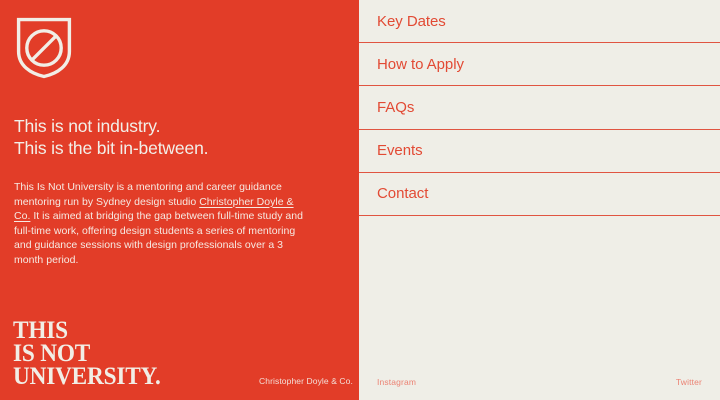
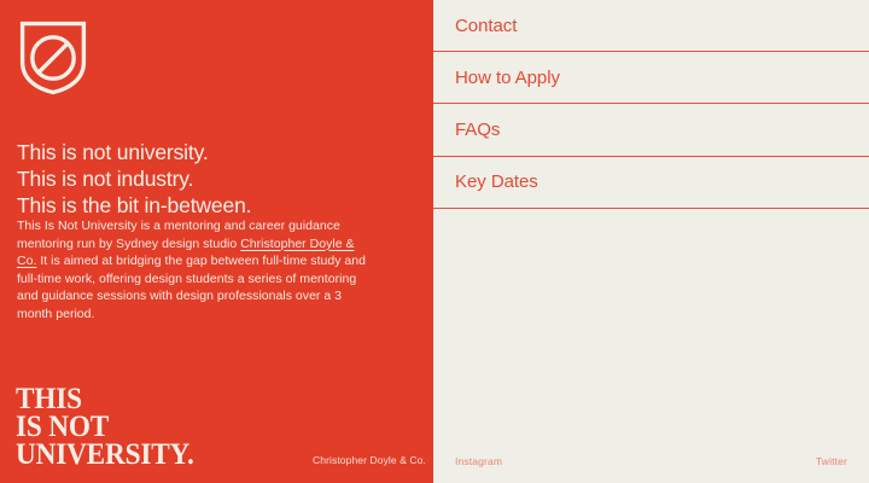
+ This is not university.
  This is not industry.
  This is the bit in-between.
  This Is Not University is a mentoring and career guidance mentoring run by Sydney design studio Christopher Doyle & Co. It is aimed at bridging the gap between full-time study and full-time work, offering design students a series of mentoring and guidance sessions with design professionals over a 3 month period.
  THIS
  IS NOT
  UNIVERSITY.
  Christopher Doyle & Co.
- Key Dates
+ Contact
  How to Apply
  FAQs
- Events
- Contact
+ Key Dates
  Instagram
  Twitter
